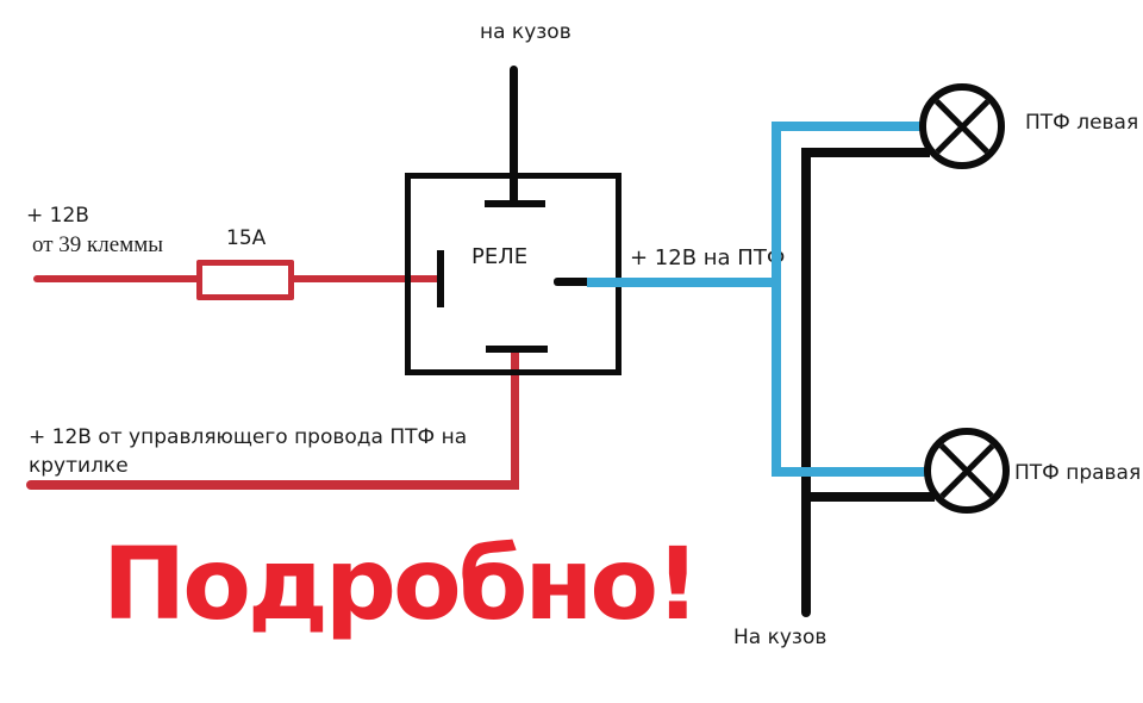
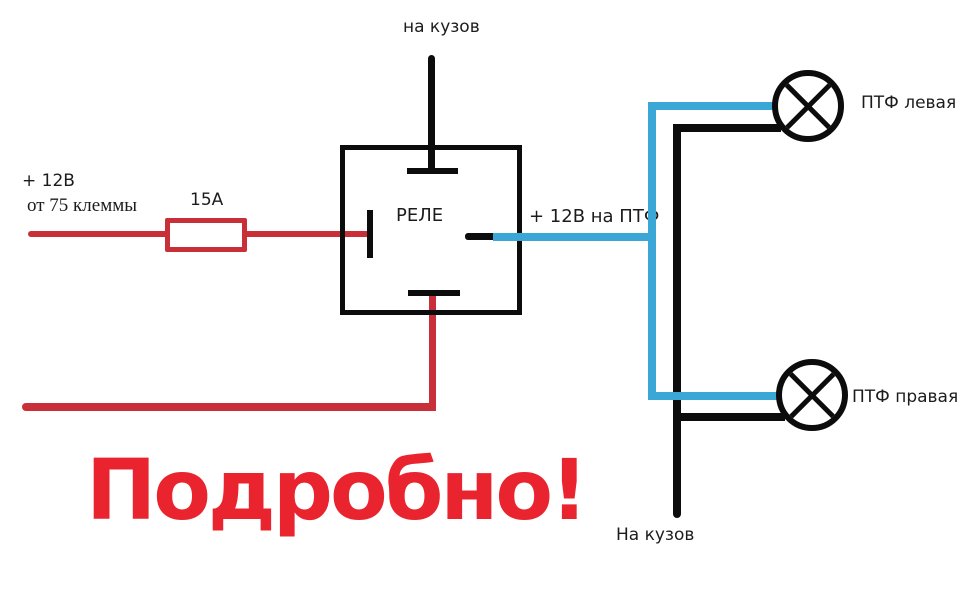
  на кузов
  + 12В
- от 39 клеммы
+ от 75 клеммы
  15А
  РЕЛЕ
  + 12В на ПТ
  ПТФ левая
  ПТФ правая
  На кузов
- + 12В от управляющего провода ПТФ на
- крутилке
  Подробно!
